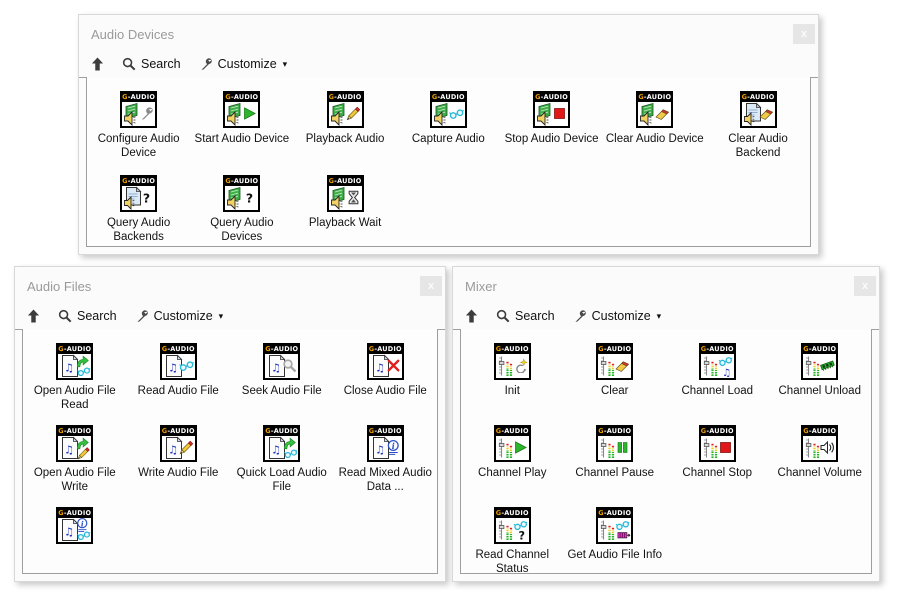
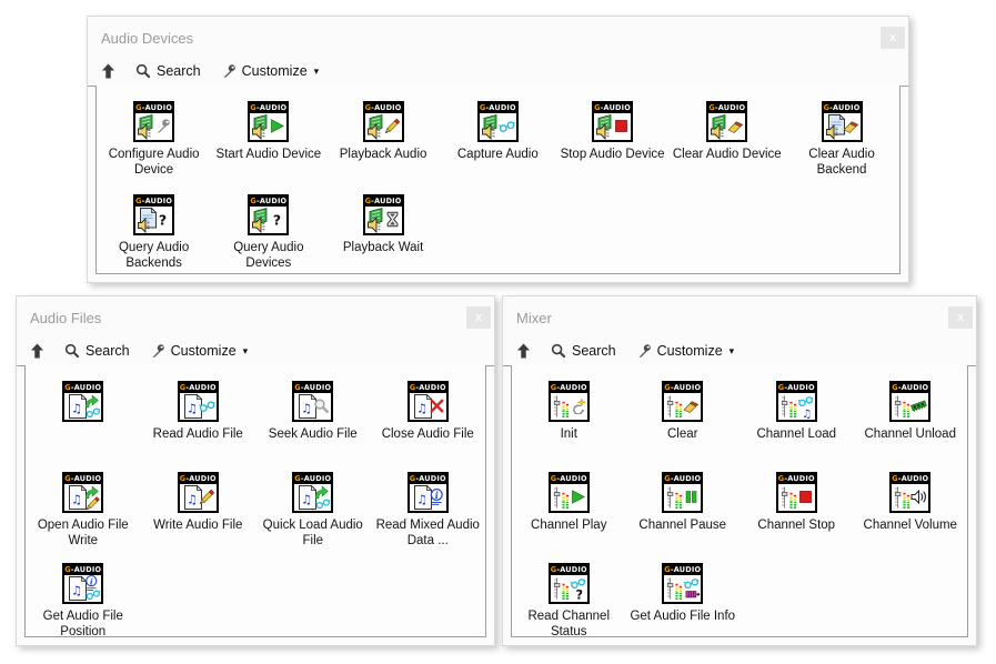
  Audio Devices
  Search
  Customize
  ▾
  G-AUDIO
  Configure Audio Device
  G-AUDIO
  Start Audio Device
  G-AUDIO
  Playback Audio
  G-AUDIO
  Capture Audio
  G-AUDIO
  Stop Audio Device
  G-AUDIO
  Clear Audio Device
  G-AUDIO
  Clear Audio Backend
  G-AUDIO
  Query Audio Backends
  G-AUDIO
  Query Audio Devices
  G-AUDIO
  Playback Wait
  Audio Files
  Search
  Customize
  ▾
  G-AUDIO
- Open Audio File Read
  G-AUDIO
  Read Audio File
  G-AUDIO
  Seek Audio File
  G-AUDIO
  Close Audio File
  G-AUDIO
  Open Audio File Write
  G-AUDIO
  Write Audio File
  G-AUDIO
  Quick Load Audio File
  G-AUDIO
  Read Mixed Audio Data ...
  G-AUDIO
+ Get Audio File Position
  Mixer
  Search
  Customize
  ▾
  G-AUDIO
  Init
  G-AUDIO
  Clear
  G-AUDIO
  Channel Load
  G-AUDIO
  Channel Unload
  G-AUDIO
  Channel Play
  G-AUDIO
  Channel Pause
  G-AUDIO
  Channel Stop
  G-AUDIO
  Channel Volume
  G-AUDIO
  Read Channel Status
  G-AUDIO
  Get Audio File Info
